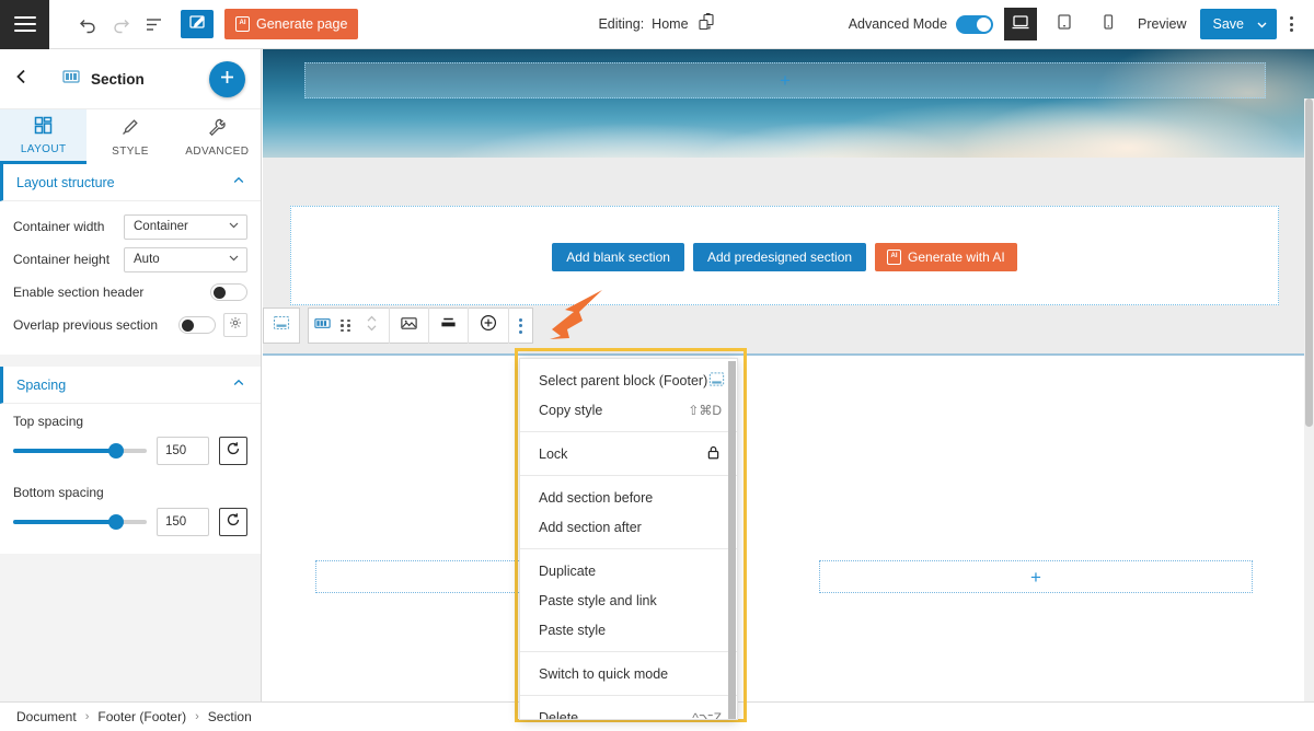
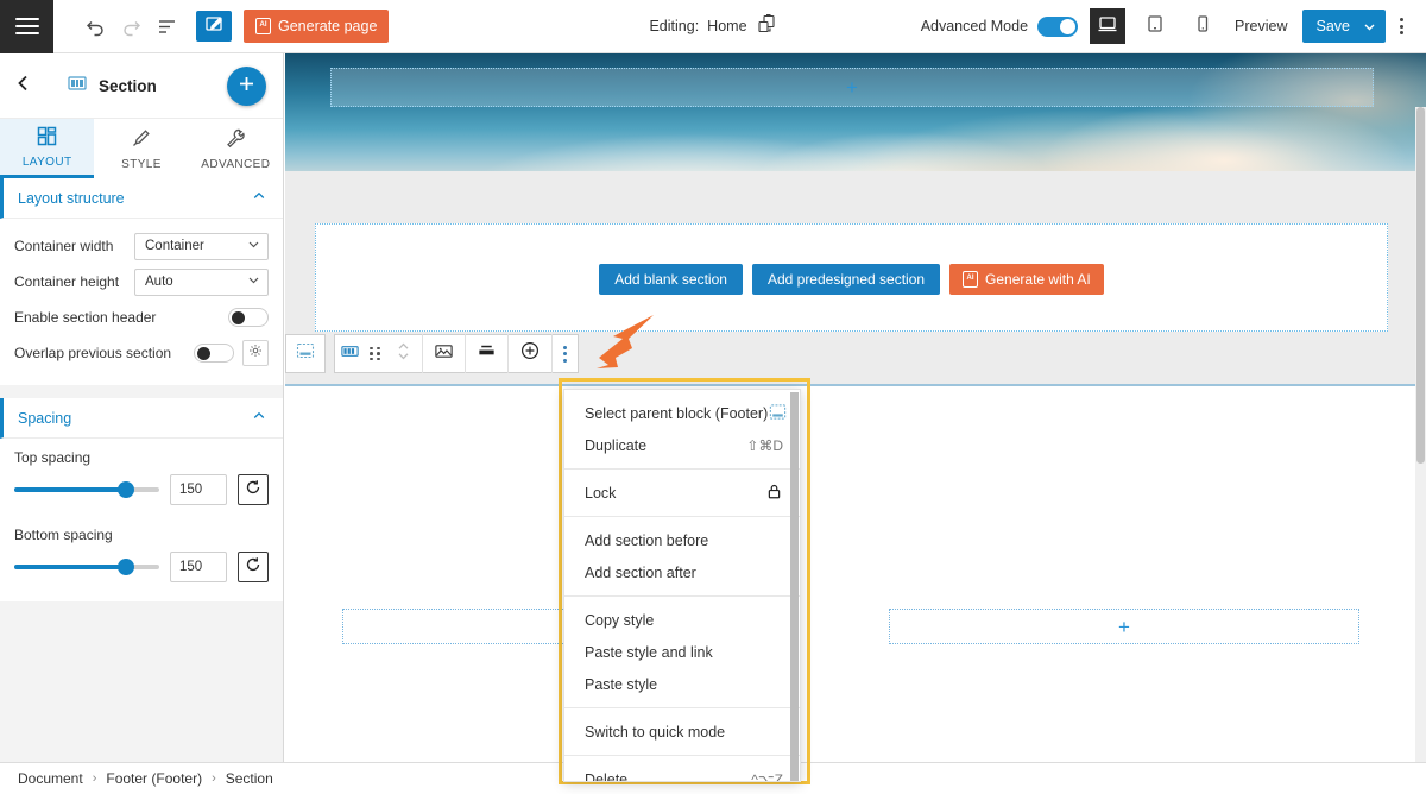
  Generate page
  Editing:
  Home
  Advanced Mode
  Preview
  Save
  Section
  LAYOUT
  STYLE
  ADVANCED
  Layout structure
  Container width
  Container
  Container height
  Auto
  Enable section header
  Overlap previous section
  Spacing
  Top spacing
  150
  Bottom spacing
  150
  +
  Add blank section
  Add predesigned section
  Generate with AI
  +
  Select parent block (Footer)
- Copy style
+ Duplicate
  ⇧⌘D
  Lock
  Add section before
  Add section after
- Duplicate
+ Copy style
  Paste style and link
  Paste style
  Switch to quick mode
  Delete
  ^⌥Z
  Document
  ›
  Footer (Footer)
  ›
  Section
